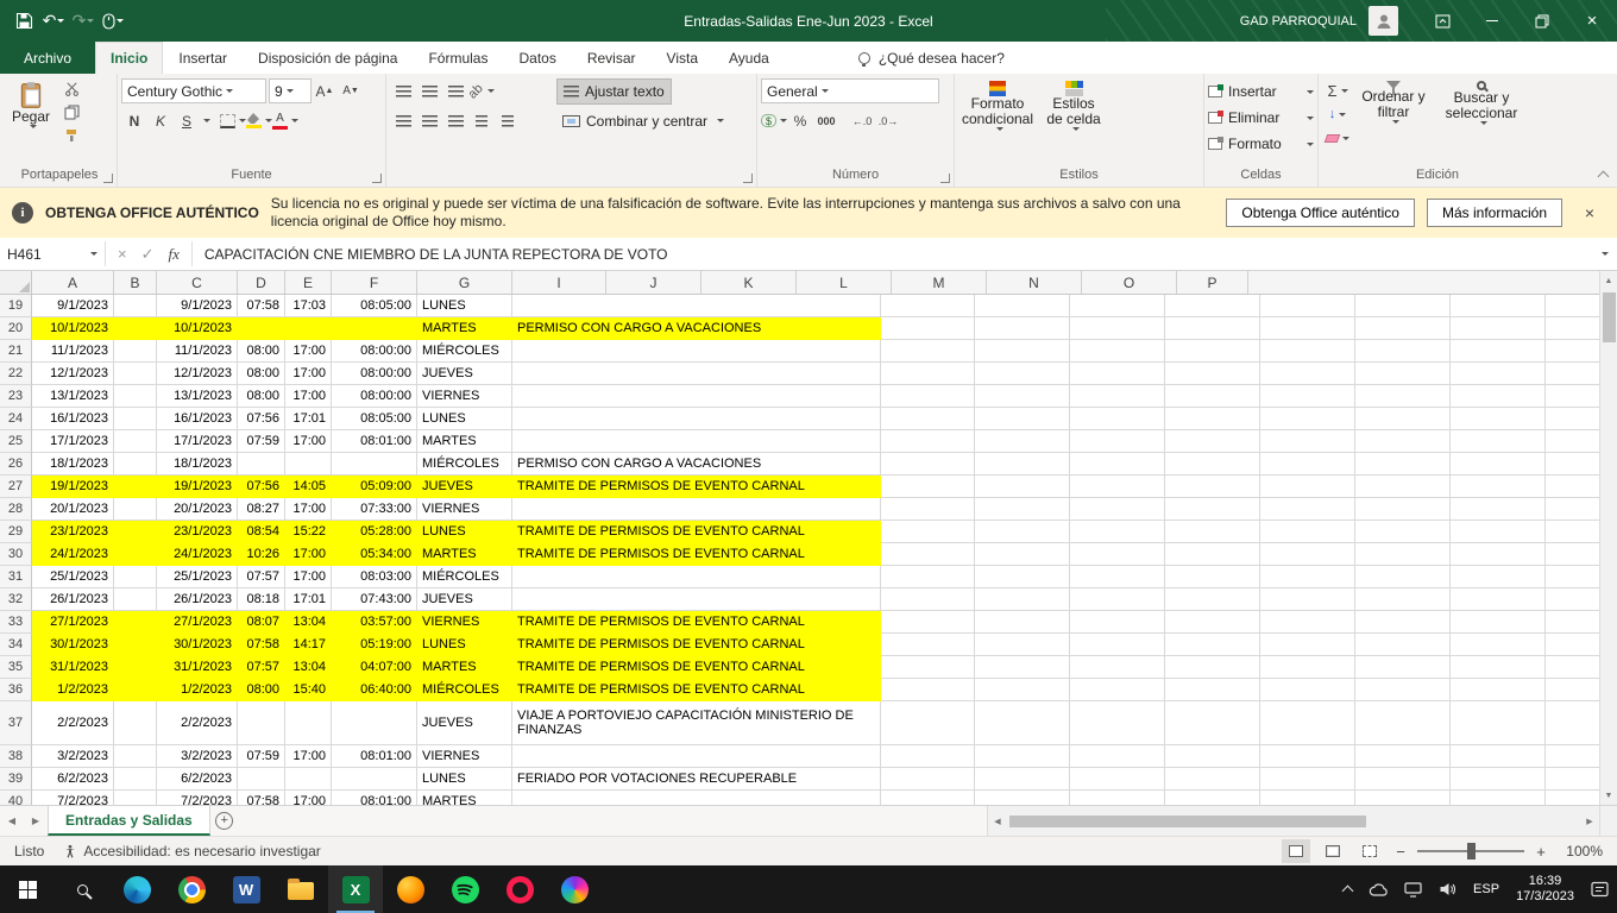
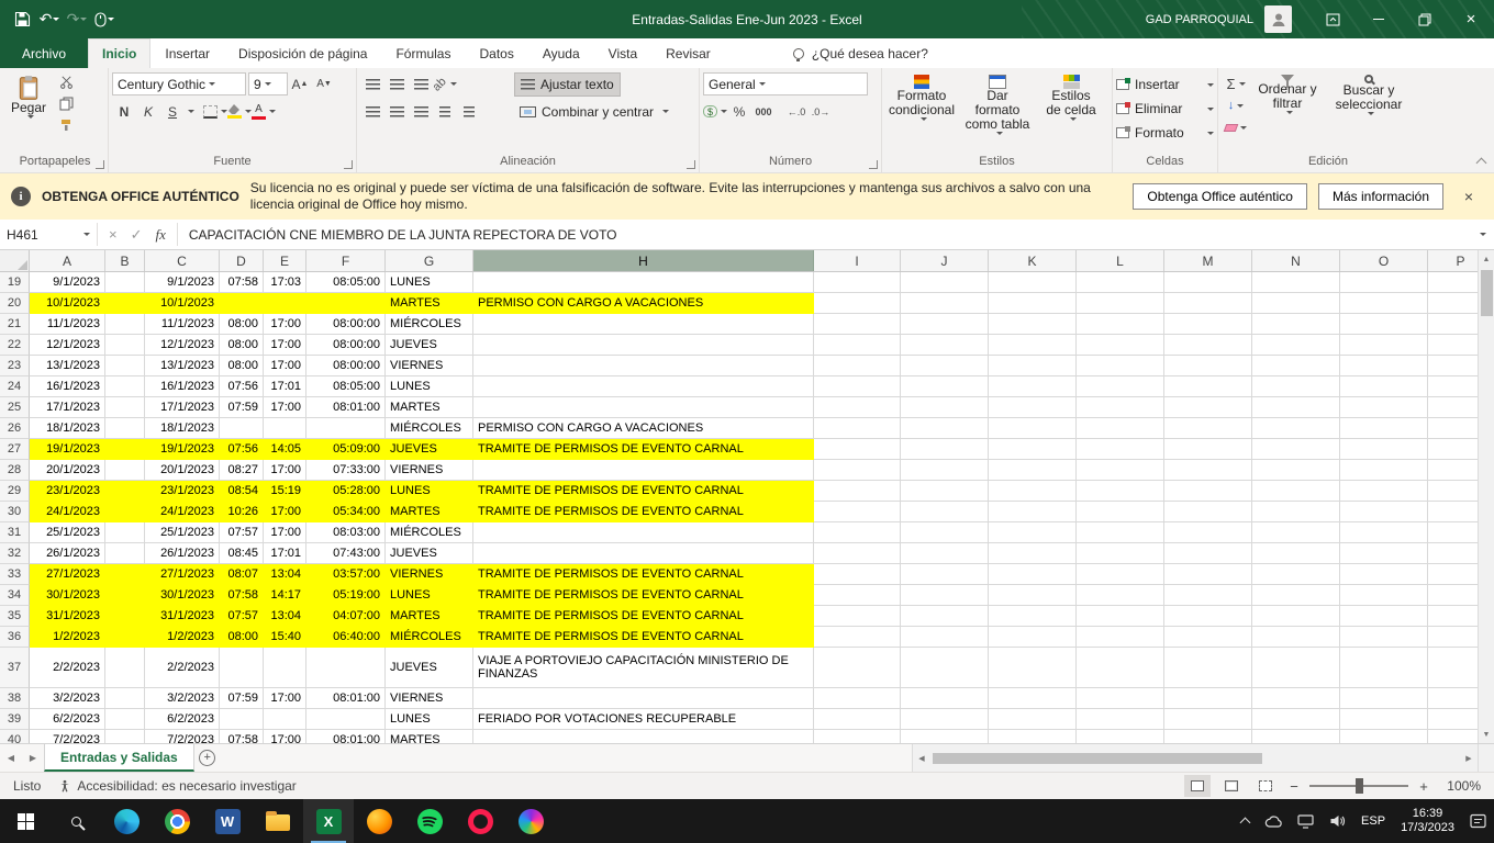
  ↶
  ↷
  Entradas-Salidas Ene-Jun 2023 - Excel
  GAD PARROQUIAL
  ×
  Archivo
  Inicio
  Insertar
  Disposición de página
  Fórmulas
  Datos
- Revisar
+ Ayuda
  Vista
- Ayuda
+ Revisar
  ¿Qué desea hacer?
  Pegar
  Portapapeles
  Century Gothic
  9
  A
  A
  N
  K
  S
  A
  Fuente
  Ajustar texto
  Combinar y centrar
+ Alineación
  General
  $
  %
  000
  ←.0
  .0→
  Número
  Formato condicional
+ Dar formato como tabla
  Estilos de celda
  Estilos
  Insertar
  Eliminar
  Formato
  Celdas
  Σ
  ↓
  Ordenar y filtrar
  Buscar y seleccionar
  Edición
  i
  OBTENGA OFFICE AUTÉNTICO
  Su licencia no es original y puede ser víctima de una falsificación de software. Evite las interrupciones y mantenga sus archivos a salvo con una licencia original de Office hoy mismo.
  Obtenga Office auténtico
  Más información
  ×
  H461
  ×
  ✓
  fx
  CAPACITACIÓN CNE MIEMBRO DE LA JUNTA REPECTORA DE VOTO
  A
  B
  C
  D
  E
  F
  G
+ H
  I
  J
  K
  L
  M
  N
  O
  P
  19
  9/1/2023
  9/1/2023
  07:58
  17:03
  08:05:00
  LUNES
  20
  10/1/2023
  10/1/2023
  MARTES
  PERMISO CON CARGO A VACACIONES
  21
  11/1/2023
  11/1/2023
  08:00
  17:00
  08:00:00
  MIÉRCOLES
  22
  12/1/2023
  12/1/2023
  08:00
  17:00
  08:00:00
  JUEVES
  23
  13/1/2023
  13/1/2023
  08:00
  17:00
  08:00:00
  VIERNES
  24
  16/1/2023
  16/1/2023
  07:56
  17:01
  08:05:00
  LUNES
  25
  17/1/2023
  17/1/2023
  07:59
  17:00
  08:01:00
  MARTES
  26
  18/1/2023
  18/1/2023
  MIÉRCOLES
  PERMISO CON CARGO A VACACIONES
  27
  19/1/2023
  19/1/2023
  07:56
  14:05
  05:09:00
  JUEVES
  TRAMITE DE PERMISOS DE EVENTO CARNAL
  28
  20/1/2023
  20/1/2023
  08:27
  17:00
  07:33:00
  VIERNES
  29
  23/1/2023
  23/1/2023
  08:54
- 15:22
+ 15:19
  05:28:00
  LUNES
  TRAMITE DE PERMISOS DE EVENTO CARNAL
  30
  24/1/2023
  24/1/2023
  10:26
  17:00
  05:34:00
  MARTES
  TRAMITE DE PERMISOS DE EVENTO CARNAL
  31
  25/1/2023
  25/1/2023
  07:57
  17:00
  08:03:00
  MIÉRCOLES
  32
  26/1/2023
  26/1/2023
- 08:18
+ 08:45
  17:01
  07:43:00
  JUEVES
  33
  27/1/2023
  27/1/2023
  08:07
  13:04
  03:57:00
  VIERNES
  TRAMITE DE PERMISOS DE EVENTO CARNAL
  34
  30/1/2023
  30/1/2023
  07:58
  14:17
  05:19:00
  LUNES
  TRAMITE DE PERMISOS DE EVENTO CARNAL
  35
  31/1/2023
  31/1/2023
  07:57
  13:04
  04:07:00
  MARTES
  TRAMITE DE PERMISOS DE EVENTO CARNAL
  36
  1/2/2023
  1/2/2023
  08:00
  15:40
  06:40:00
  MIÉRCOLES
  TRAMITE DE PERMISOS DE EVENTO CARNAL
  37
  2/2/2023
  2/2/2023
  JUEVES
  VIAJE A PORTOVIEJO CAPACITACIÓN MINISTERIO DE FINANZAS
  38
  3/2/2023
  3/2/2023
  07:59
  17:00
  08:01:00
  VIERNES
  39
  6/2/2023
  6/2/2023
  LUNES
  FERIADO POR VOTACIONES RECUPERABLE
  40
  7/2/2023
  7/2/2023
  07:58
  17:00
  08:01:00
  MARTES
  ◀
  ▶
  Entradas y Salidas
  +
  Listo
  Accesibilidad: es necesario investigar
  −
  +
  100%
  W
  X
  ESP
  16:39
  17/3/2023
